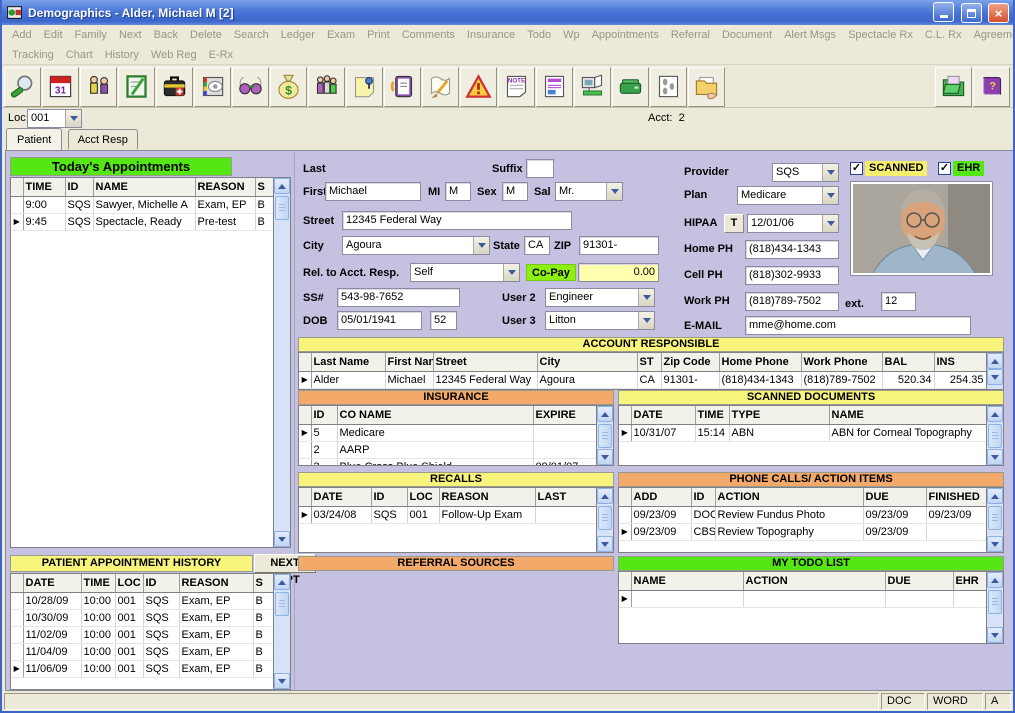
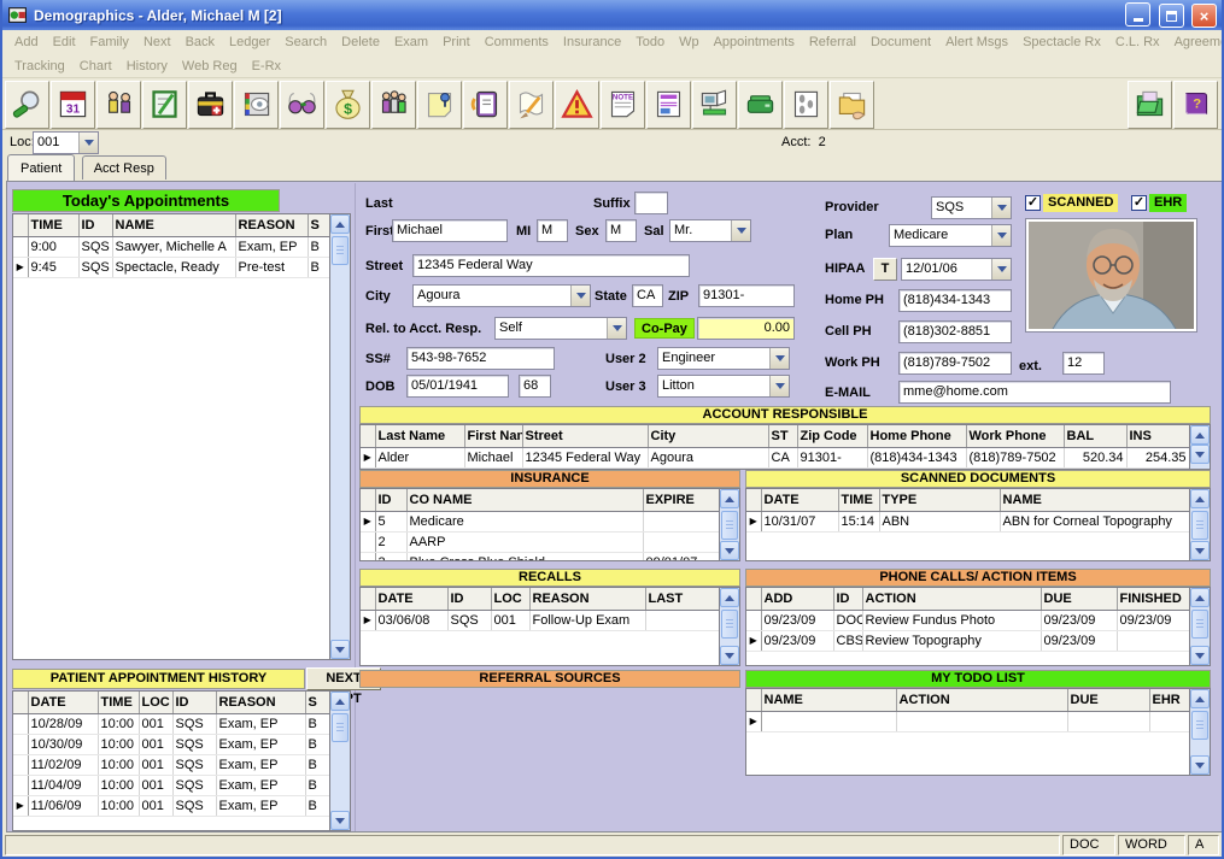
  Demographics - Alder, Michael M [2]
  ×
  Add
  Edit
  Family
  Next
  Back
- Delete
+ Ledger
  Search
- Ledger
+ Delete
  Exam
  Print
  Comments
  Insurance
  Todo
  Wp
  Appointments
  Referral
  Document
  Alert Msgs
  Spectacle Rx
  C.L. Rx
  Tracking
  Chart
  History
  Web Reg
  E-Rx
  31
  $
  ?
  Loc
  001
  Acct: 2
  Patient Acct Resp
  Today's Appointments
  	TIME	ID	NAME	REASON	S
  	9:00	SQS	Sawyer, Michelle A	Exam, EP	B
  ▶	9:45	SQS	Spectacle, Ready	Pre-test	B
  PATIENT APPOINTMENT HISTORY
  	DATE	TIME	LOC	ID	REASON	S
  	10/28/09	10:00	001	SQS	Exam, EP	B
  	10/30/09	10:00	001	SQS	Exam, EP	B
  	11/02/09	10:00	001	SQS	Exam, EP	B
  	11/04/09	10:00	001	SQS	Exam, EP	B
  ▶	11/06/09	10:00	001	SQS	Exam, EP	B
  Last
  Suffix
  Firs
  Michael
  MI
  M
  Sex
  M
  Sal
  Mr.
  Street
  12345 Federal Way
  City
  Agoura
  State
  CA
  ZIP
  91301-
  Rel. to Acct. Resp.
  Self
  Co-Pay
  0.00
  SS#
  543-98-7652
  User 2
  Engineer
  DOB
  05/01/1941
- 52
+ 68
  User 3
  Litton
  Provider
  SQS
  Plan
  Medicare
  ✓
  SCANNED
  ✓
  EHR
  HIPAA
  T
  12/01/06
  Home PH
  (818)434-1343
  Cell PH
- (818)302-9933
+ (818)302-8851
  Work PH
  (818)789-7502
  ext.
  12
  E-MAIL
  mme@home.com
  ACCOUNT RESPONSIBLE
  	Last Name	First Nan	Street	City	ST	Zip Code	Home Phone	Work Phone	BAL	INS
  ▶	Alder	Michael	12345 Federal Way	Agoura	CA	91301-	(818)434-1343	(818)789-7502	520.34	254.35
  INSURANCE
  	ID	CO NAME	EXPIRE
  ▶	5	Medicare
  	2	AARP
  SCANNED DOCUMENTS
  	DATE	TIME	TYPE	NAME
  ▶	10/31/07	15:14	ABN	ABN for Corneal Topography
  RECALLS
  	DATE	ID	LOC	REASON	LAST
- ▶	03/24/08	SQS	001	Follow-Up Exam
+ ▶	03/06/08	SQS	001	Follow-Up Exam
  PHONE CALLS/ ACTION ITEMS
  	ADD	ID	ACTION	DUE	FINISHED
  	09/23/09	DOC	Review Fundus Photo	09/23/09	09/23/09
  ▶	09/23/09	CBS	Review Topography	09/23/09
  REFERRAL SOURCES
  MY TODO LIST
  	NAME	ACTION	DUE	EHR
  ▶
  DOC
  WORD
  A
